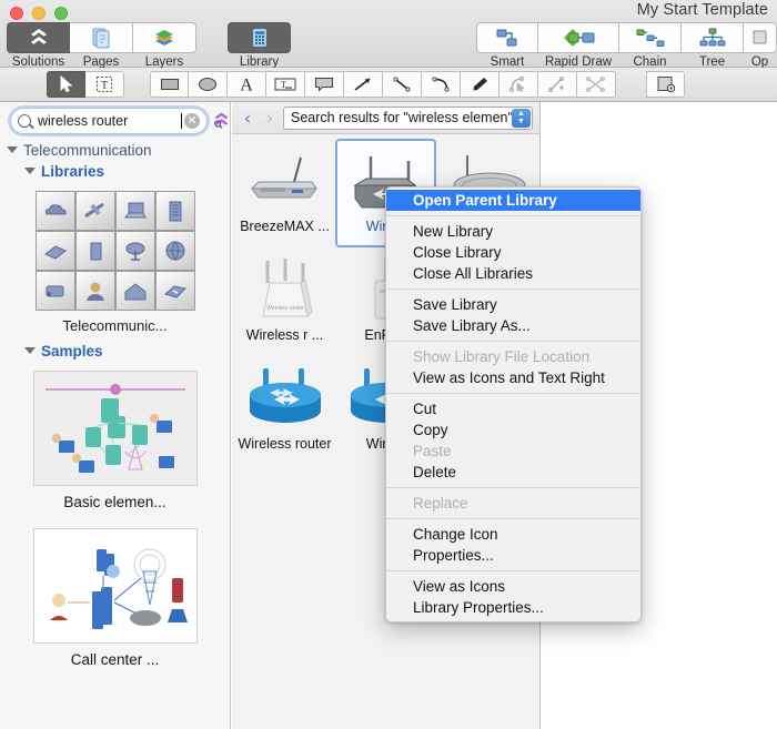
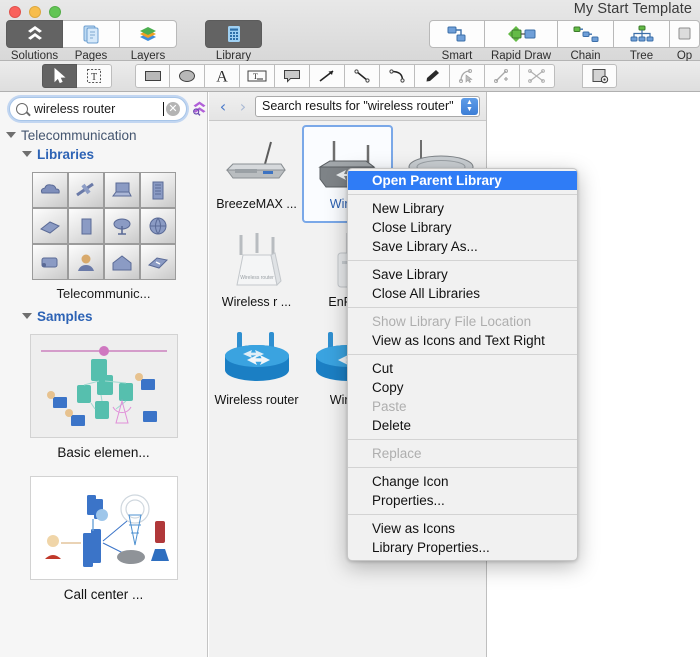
  My Start Template
  Solutions
  Pages
  Layers
  Library
  Smart
  Rapid Draw
  Chain
  Tree
  Op
  T
  A
  T
  wireless router
  ✕
  Telecommunication
  Libraries
  Telecommunic...
  Samples
  Basic elemen...
  Call center ...
  ‹
  ›
- Search results for "wireless elemen"
+ Search results for "wireless router"
  BreezeMAX ...
  Wireless r ...
  Wireless router
  Open Parent Library
  New Library
  Close Library
- Close All Libraries
+ Save Library As...
  Save Library
- Save Library As...
+ Close All Libraries
  Show Library File Location
  View as Icons and Text Right
  Cut
  Copy
  Paste
  Delete
  Replace
  Change Icon
  Properties...
  View as Icons
  Library Properties...
